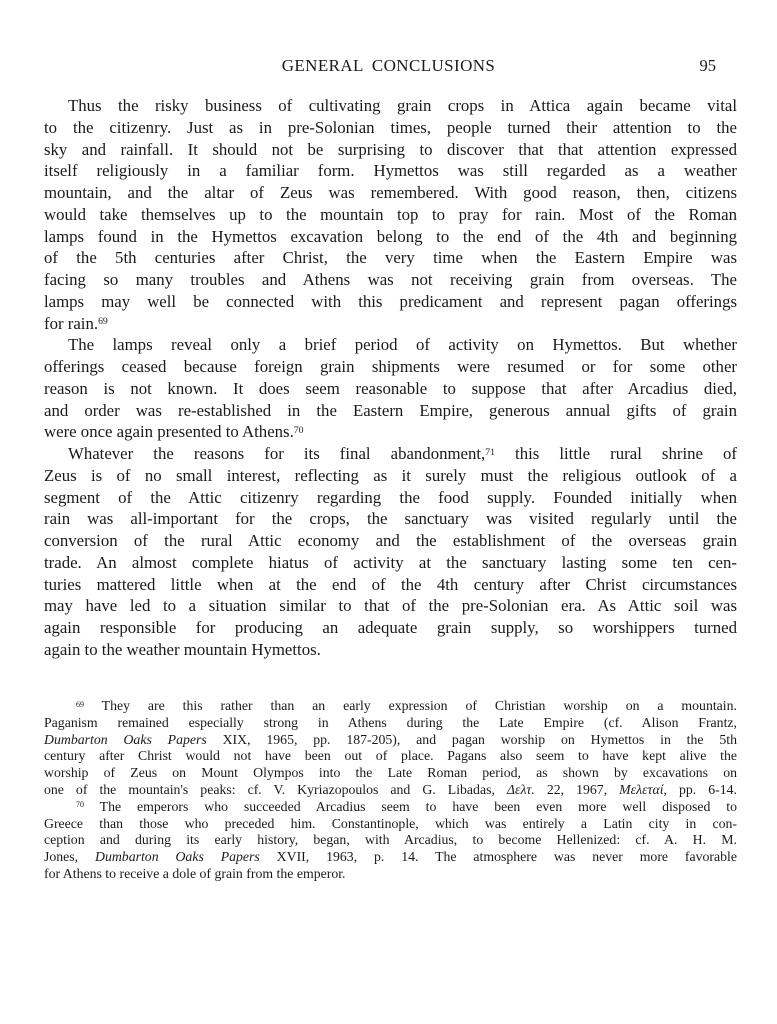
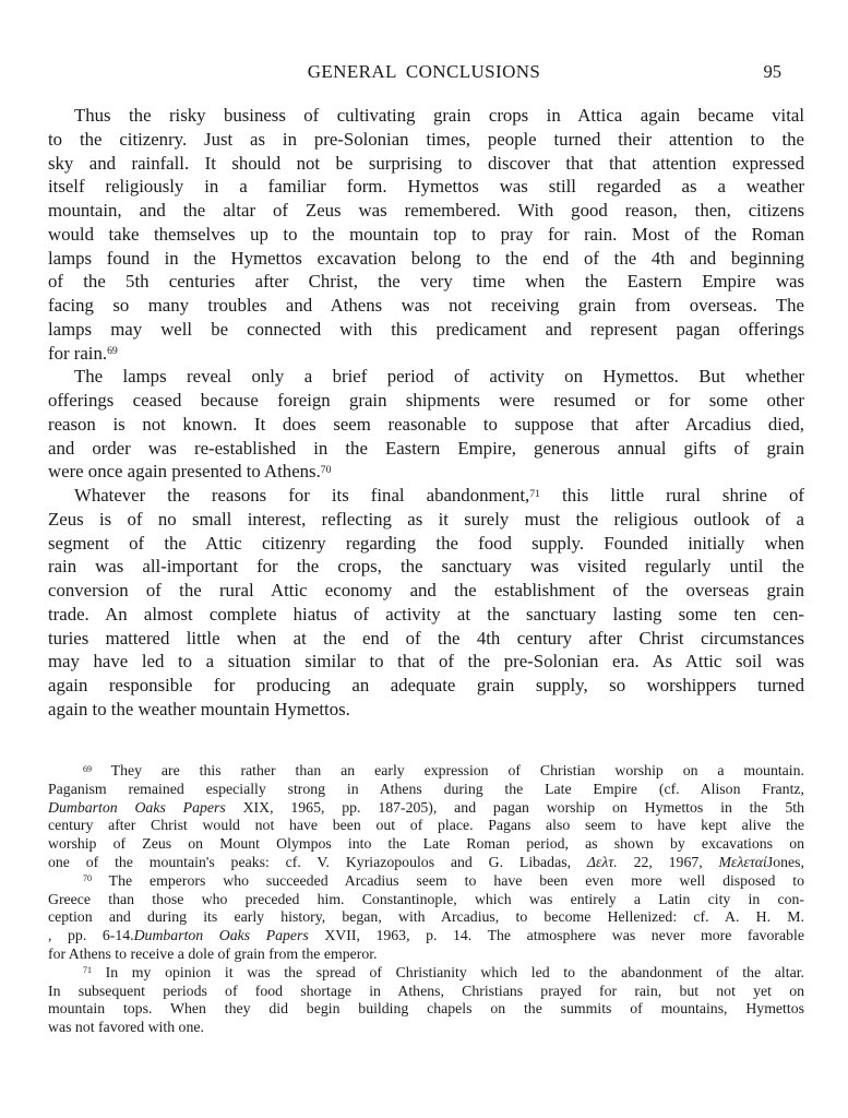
  GENERAL CONCLUSIONS
  95
  Thus the risky business of cultivating grain crops in Attica again became vital
  to the citizenry. Just as in pre-Solonian times, people turned their attention to the
  sky and rainfall. It should not be surprising to discover that that attention expressed
  itself religiously in a familiar form. Hymettos was still regarded as a weather
  mountain, and the altar of Zeus was remembered. With good reason, then, citizens
  would take themselves up to the mountain top to pray for rain. Most of the Roman
  lamps found in the Hymettos excavation belong to the end of the 4th and beginning
  of the 5th centuries after Christ, the very time when the Eastern Empire was
  facing so many troubles and Athens was not receiving grain from overseas. The
  lamps may well be connected with this predicament and represent pagan offerings
  for rain.69
  The lamps reveal only a brief period of activity on Hymettos. But whether
  offerings ceased because foreign grain shipments were resumed or for some other
  reason is not known. It does seem reasonable to suppose that after Arcadius died,
  and order was re-established in the Eastern Empire, generous annual gifts of grain
  were once again presented to Athens.70
  Whatever the reasons for its final abandonment,71 this little rural shrine of
  Zeus is of no small interest, reflecting as it surely must the religious outlook of a
  segment of the Attic citizenry regarding the food supply. Founded initially when
  rain was all-important for the crops, the sanctuary was visited regularly until the
  conversion of the rural Attic economy and the establishment of the overseas grain
  trade. An almost complete hiatus of activity at the sanctuary lasting some ten cen-
  turies mattered little when at the end of the 4th century after Christ circumstances
  may have led to a situation similar to that of the pre-Solonian era. As Attic soil was
  again responsible for producing an adequate grain supply, so worshippers turned
  again to the weather mountain Hymettos.
  69 They are this rather than an early expression of Christian worship on a mountain.
  Paganism remained especially strong in Athens during the Late Empire (cf. Alison Frantz,
  Dumbarton Oaks Papers XIX, 1965, pp. 187-205), and pagan worship on Hymettos in the 5th
  century after Christ would not have been out of place. Pagans also seem to have kept alive the
  worship of Zeus on Mount Olympos into the Late Roman period, as shown by excavations on
- one of the mountain's peaks: cf. V. Kyriazopoulos and G. Libadas, Δελτ. 22, 1967, Μελεταί, pp. 6-14.
+ one of the mountain's peaks: cf. V. Kyriazopoulos and G. Libadas, Δελτ. 22, 1967, ΜελεταίJones,
  70 The emperors who succeeded Arcadius seem to have been even more well disposed to
  Greece than those who preceded him. Constantinople, which was entirely a Latin city in con-
  ception and during its early history, began, with Arcadius, to become Hellenized: cf. A. H. M.
- Jones, Dumbarton Oaks Papers XVII, 1963, p. 14. The atmosphere was never more favorable
+ , pp. 6-14.Dumbarton Oaks Papers XVII, 1963, p. 14. The atmosphere was never more favorable
  for Athens to receive a dole of grain from the emperor.
+ 71 In my opinion it was the spread of Christianity which led to the abandonment of the altar.
+ In subsequent periods of food shortage in Athens, Christians prayed for rain, but not yet on
+ mountain tops. When they did begin building chapels on the summits of mountains, Hymettos
+ was not favored with one.
